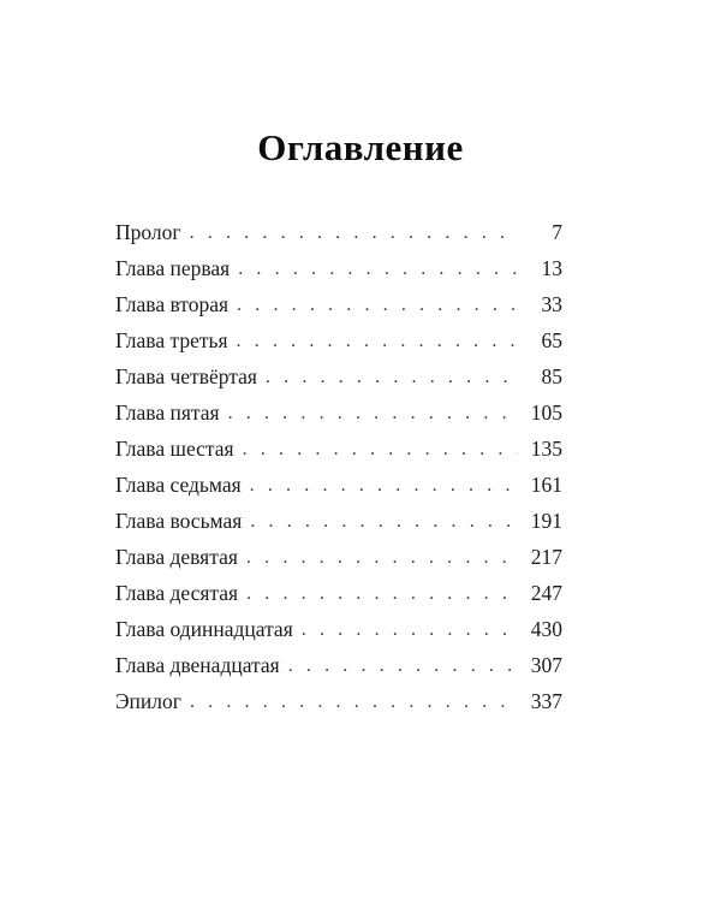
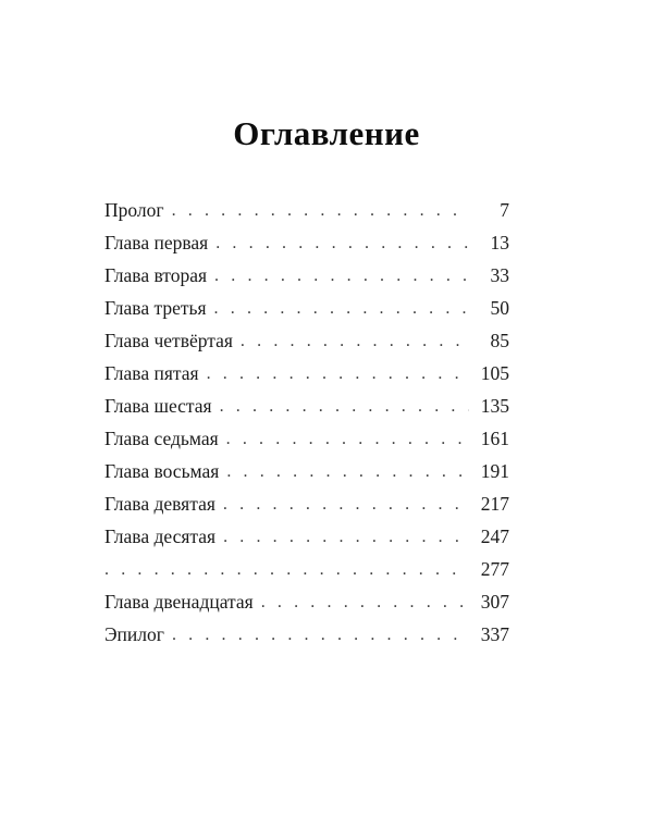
  Оглавление
  Пролог
  7
  Глава первая
  13
  Глава вторая
  33
  Глава третья
- 65
+ 50
  Глава четвёртая
  85
  Глава пятая
  105
  Глава шестая
  135
  Глава седьмая
  161
  Глава восьмая
  191
  Глава девятая
  217
  Глава десятая
  247
- Глава одиннадцатая
- 430
+ 277
  Глава двенадцатая
  307
  Эпилог
  337
